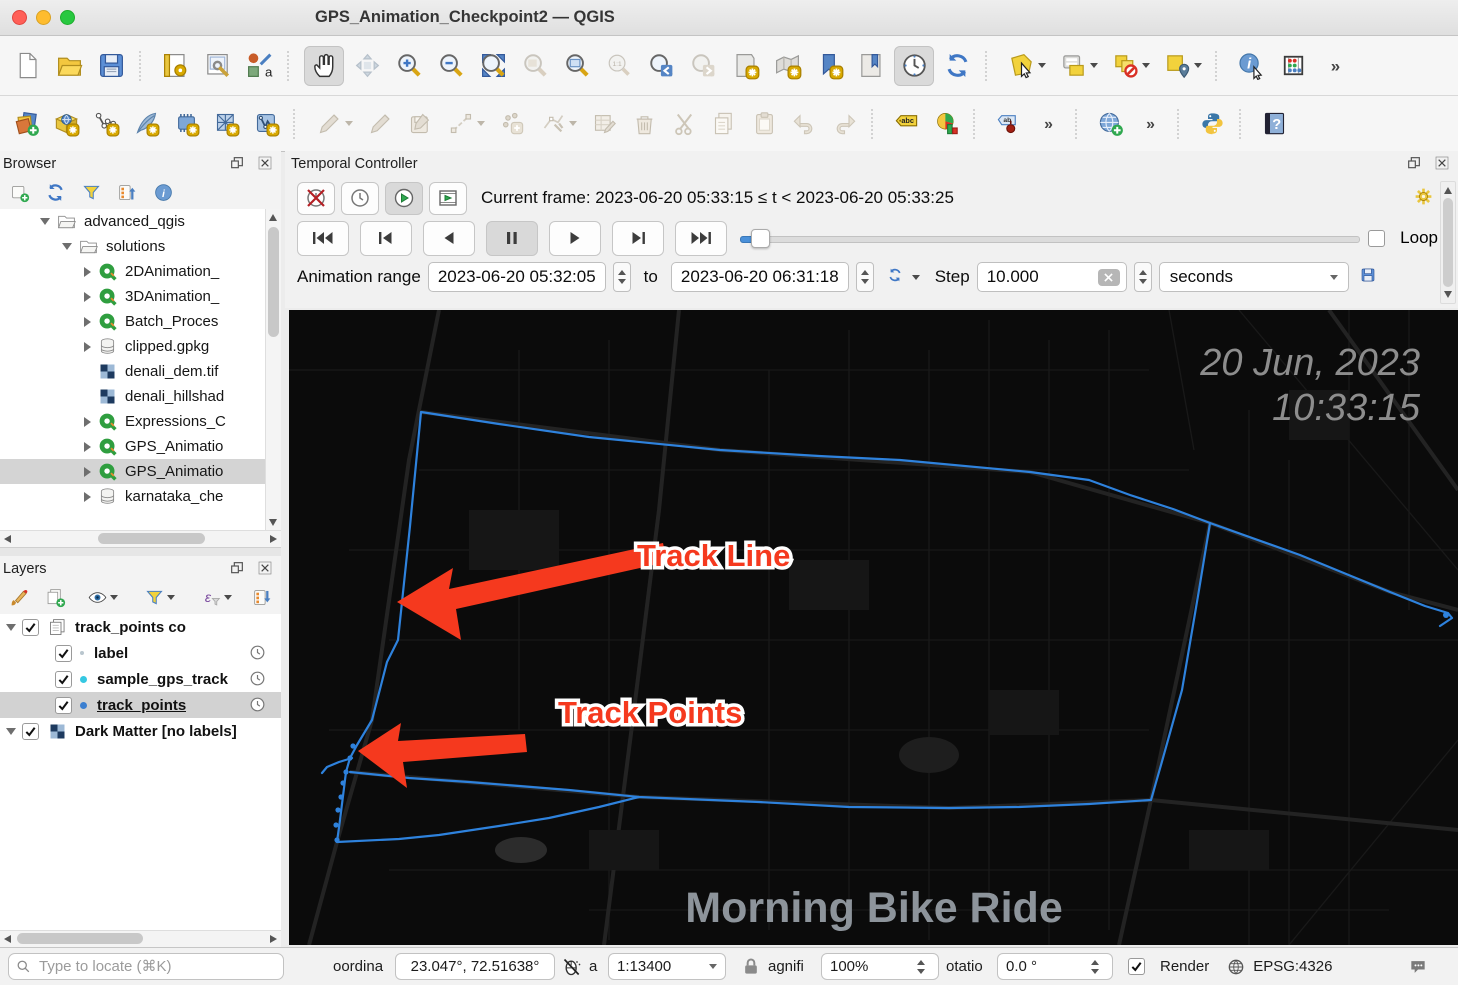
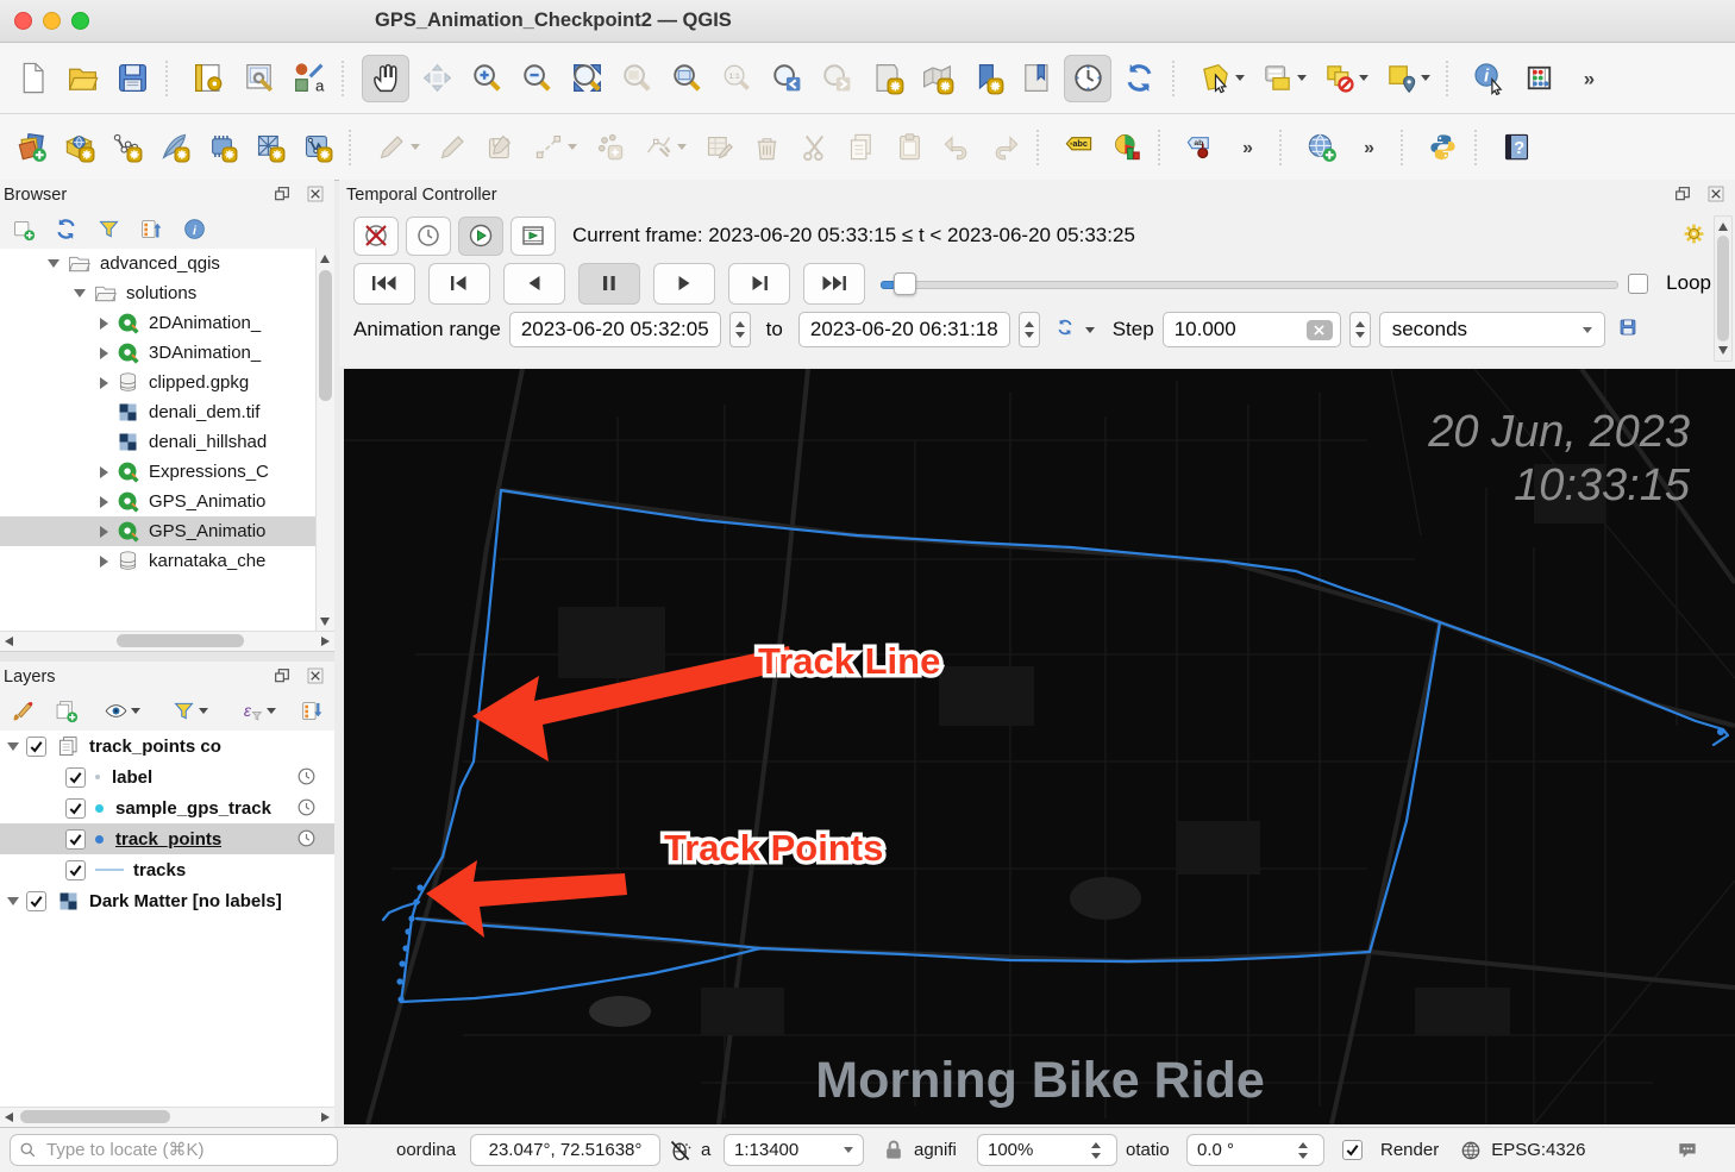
  GPS_Animation_Checkpoint2 — QGIS
  a
  i
  »
  abc
  »
  »
  ?
  Browser
  i
  advanced_qgis
  solutions
  2DAnimation_
  3DAnimation_
- Batch_Proces
  clipped.gpkg
  denali_dem.tif
  denali_hillshad
  Expressions_C
  GPS_Animatio
  GPS_Animatio
  karnataka_che
  Layers
  ε
  track_points co
  label
  sample_gps_track
  track_points
+ tracks
  Dark Matter [no labels]
  Temporal Controller
  Current frame: 2023-06-20 05:33:15 ≤ t < 2023-06-20 05:33:25
  Loop
  Animation range
  2023-06-20 05:32:05
  to
  2023-06-20 06:31:18
  Step
  10.000
  seconds
  Track Line
  Track Points
  20 Jun, 2023
  10:33:15
  Morning Bike Ride
  Type to locate (⌘K)
  oordina
  23.047°, 72.51638°
  a
  1:13400
  agnifi
  100%
  otatio
  0.0 °
  Render
  EPSG:4326
